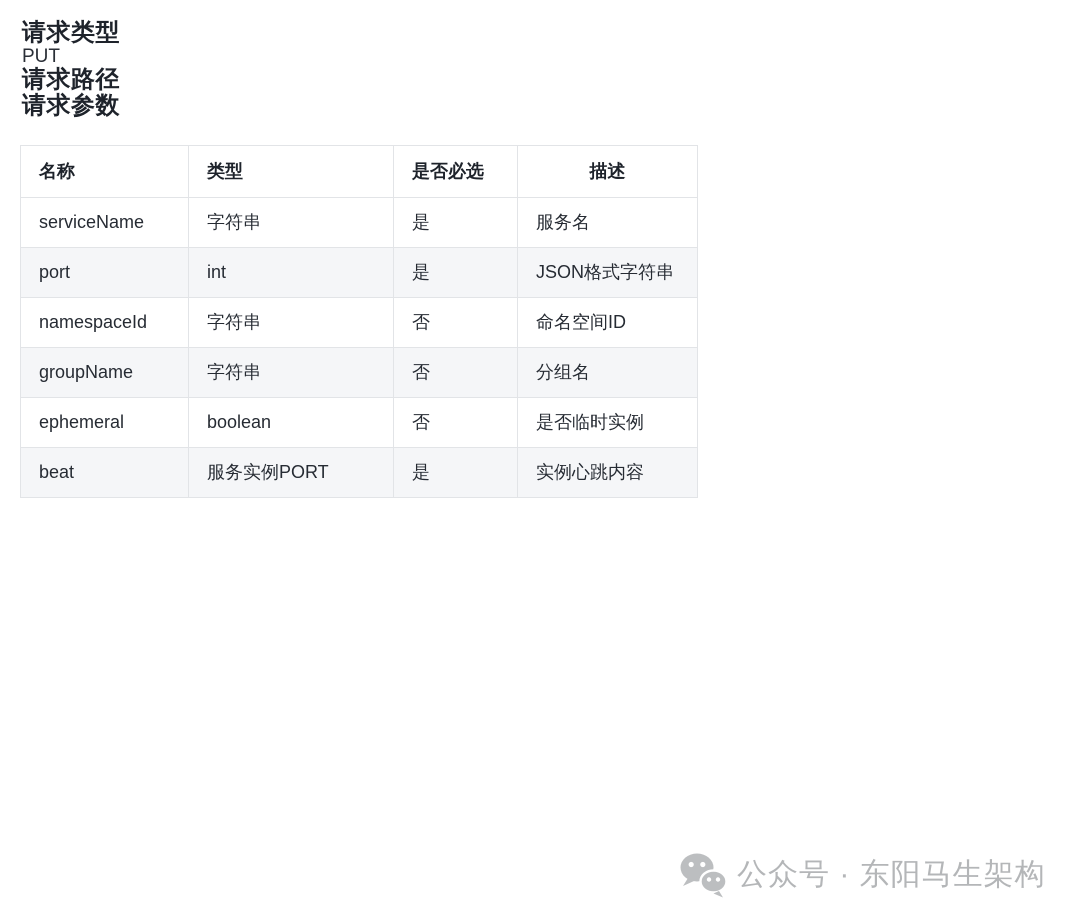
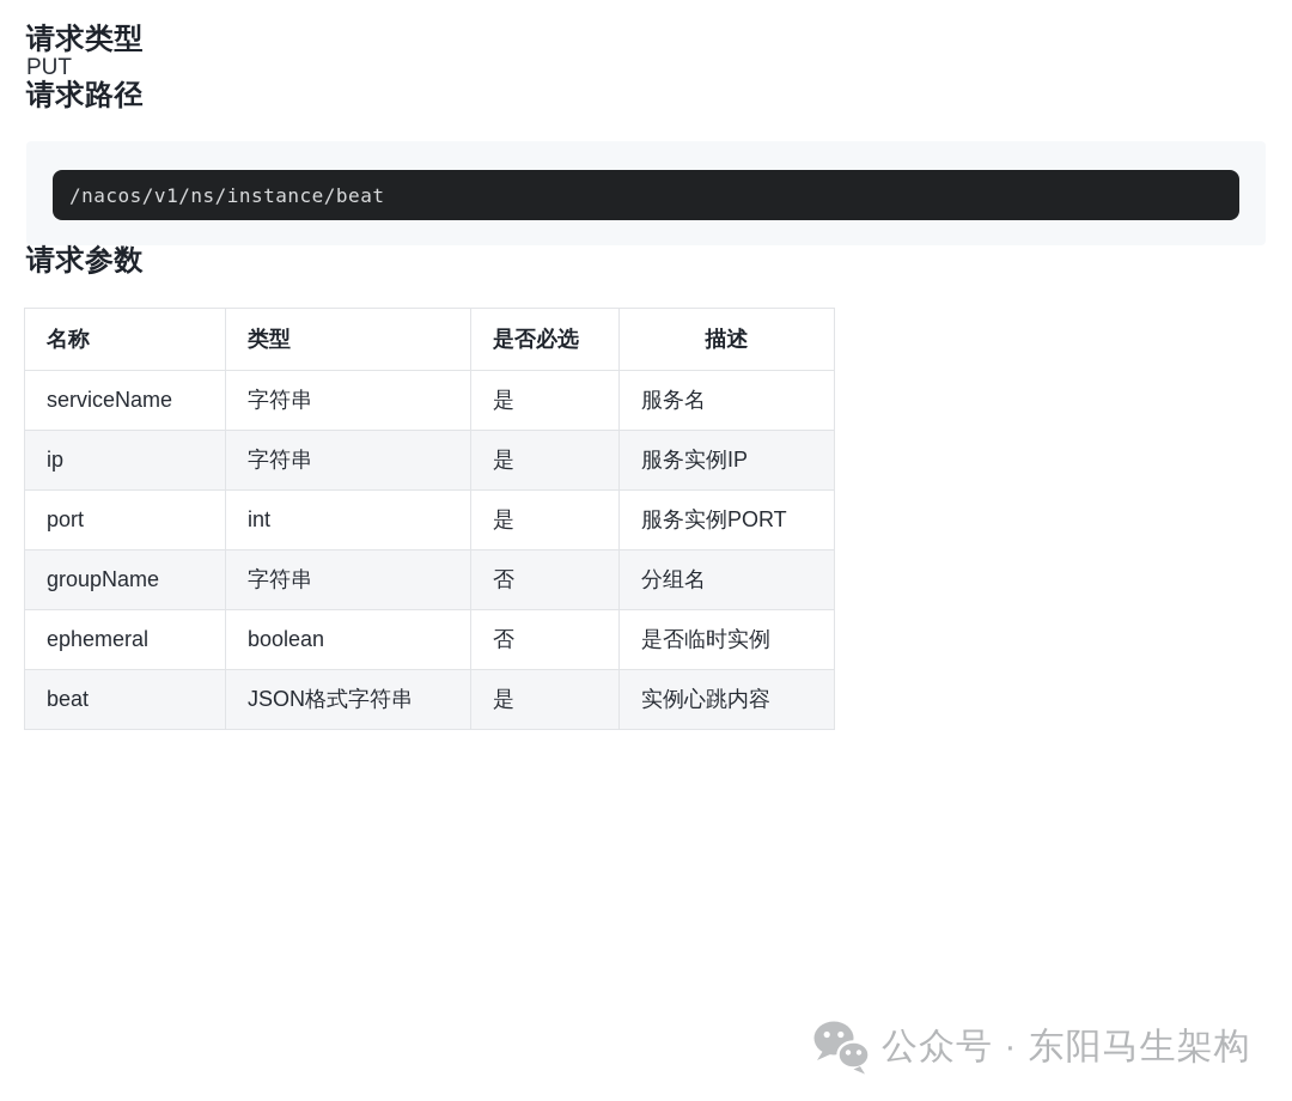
  请求类型
  PUT
  请求路径
+ /nacos/v1/ns/instance/beat
  请求参数
  名称	类型	是否必选	描述
  serviceName	字符串	是	服务名
+ ip	字符串	是	服务实例IP
- port	int	是	JSON格式字符串
+ port	int	是	服务实例PORT
- namespaceId	字符串	否	命名空间ID
  groupName	字符串	否	分组名
  ephemeral	boolean	否	是否临时实例
- beat	服务实例PORT	是	实例心跳内容
+ beat	JSON格式字符串	是	实例心跳内容
  公众号 · 东阳马生架构
